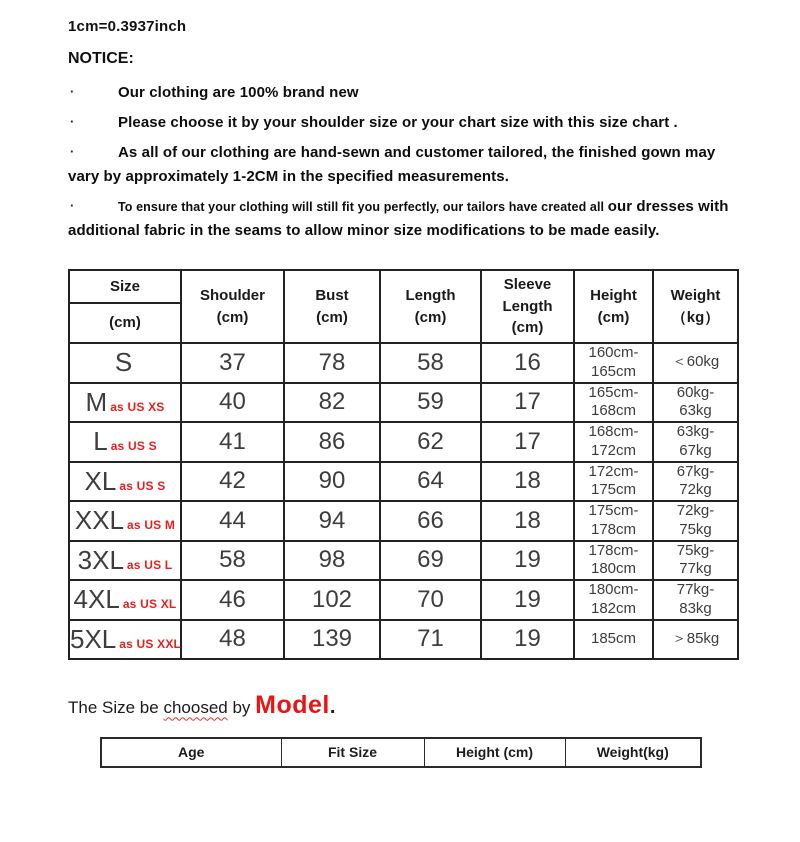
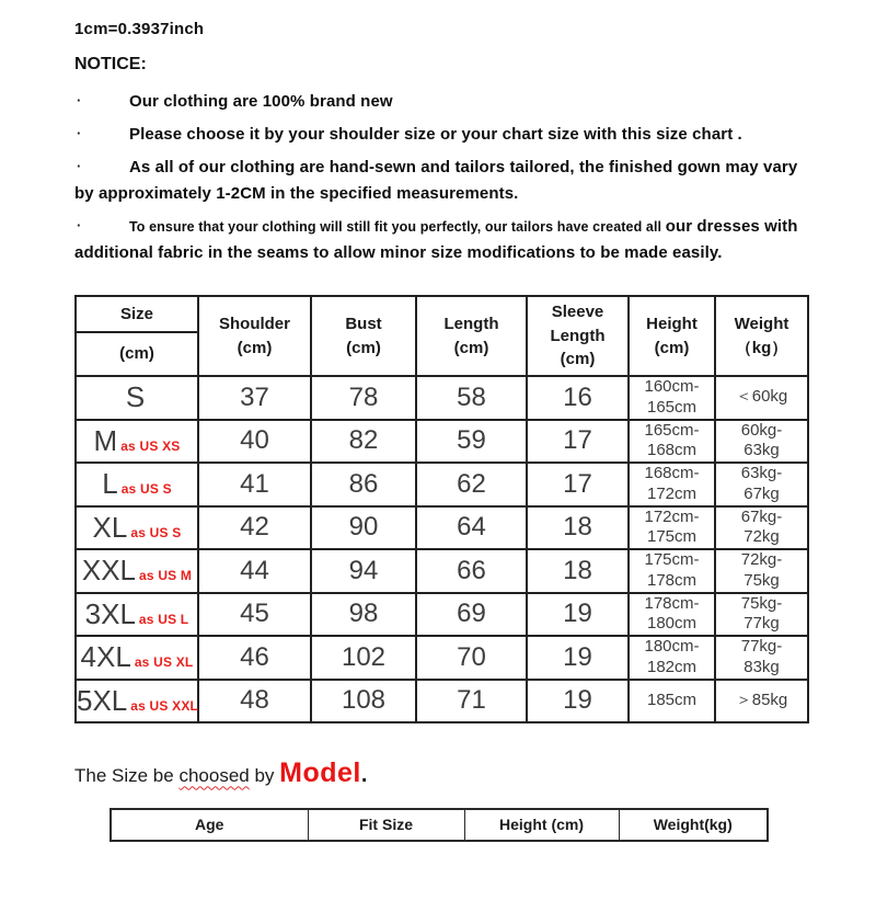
  1cm=0.3937inch
  NOTICE:
  ·
  Our clothing are 100% brand new
  ·
  Please choose it by your shoulder size or your chart size with this size chart .
  ·
- As all of our clothing are hand-sewn and customer tailored, the finished gown may vary by approximately 1-2CM in the specified measurements.
+ As all of our clothing are hand-sewn and tailors tailored, the finished gown may vary by approximately 1-2CM in the specified measurements.
  ·
  To ensure that your clothing will still fit you perfectly, our tailors have created all our dresses with additional fabric in the seams to allow minor size modifications to be made easily.
  Size	Shoulder (cm)	Bust (cm)	Length (cm)	Sleeve Length (cm)	Height (cm)	Weight （kg）
  (cm)
  S	37	78	58	16	160cm- 165cm	＜60kg
  M as US XS	40	82	59	17	165cm- 168cm	60kg- 63kg
  L as US S	41	86	62	17	168cm- 172cm	63kg- 67kg
  XL as US S	42	90	64	18	172cm- 175cm	67kg- 72kg
  XXL as US M	44	94	66	18	175cm- 178cm	72kg- 75kg
- 3XL as US L	58	98	69	19	178cm- 180cm	75kg- 77kg
+ 3XL as US L	45	98	69	19	178cm- 180cm	75kg- 77kg
  4XL as US XL	46	102	70	19	180cm- 182cm	77kg- 83kg
- 5XL as US XXL	48	139	71	19	185cm	＞85kg
+ 5XL as US XXL	48	108	71	19	185cm	＞85kg
  The Size be choosed by Model.
  Age	Fit Size	Height (cm)	Weight(kg)
